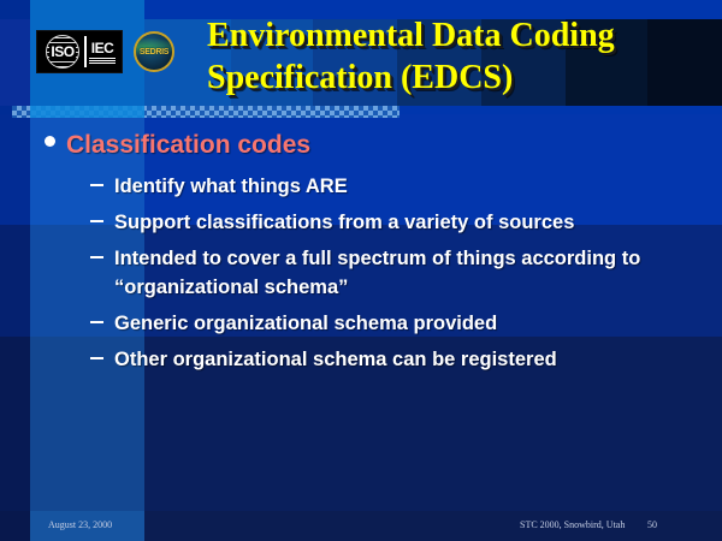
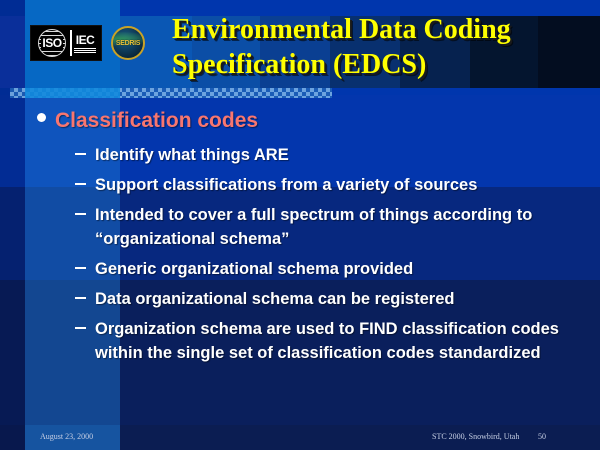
  ISO
  IEC
  Environmental Data Coding
  Specification (EDCS)
  Classification codes
  Identify what things ARE
  Support classifications from a variety of sources
  Intended to cover a full spectrum of things according to “organizational schema”
  Generic organizational schema provided
- Other organizational schema can be registered
+ Data organizational schema can be registered
+ Organization schema are used to FIND classification codes within the single set of classification codes standardized
  August 23, 2000
  STC 2000, Snowbird, Utah
  50
